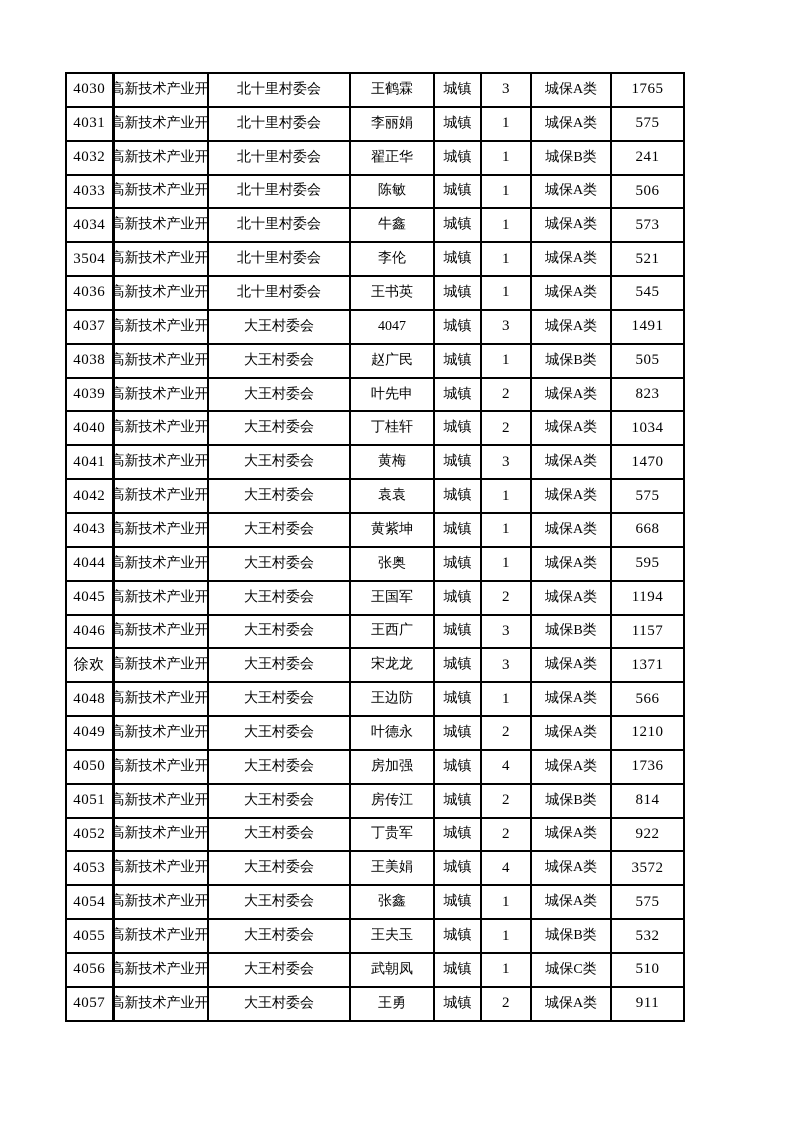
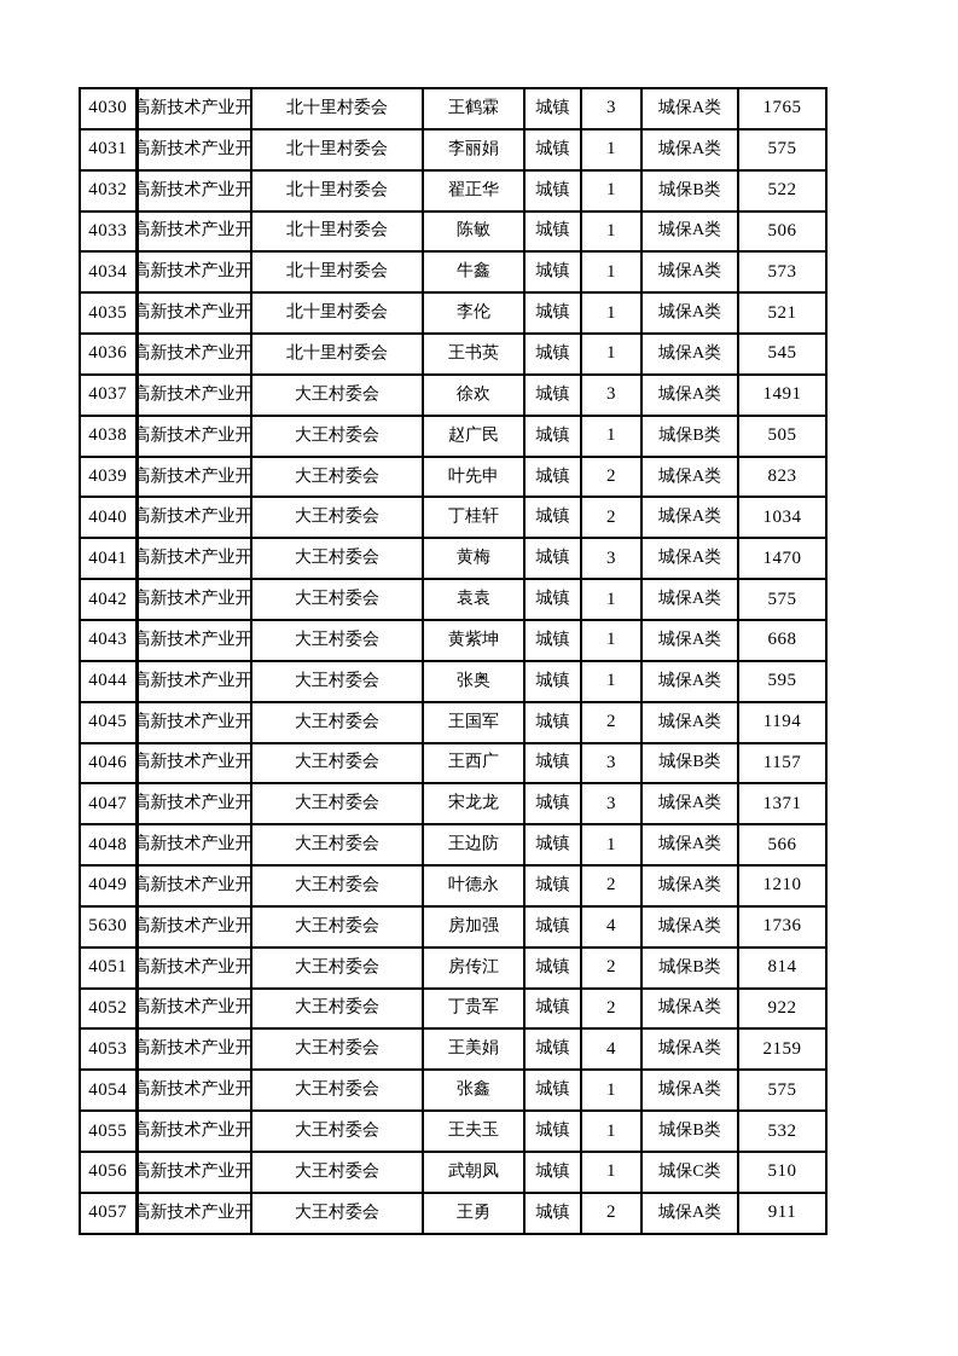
  4030	高新技术产业开	北十里村委会	王鹤霖	城镇	3	城保A类	1765
  4031	高新技术产业开	北十里村委会	李丽娟	城镇	1	城保A类	575
- 4032	高新技术产业开	北十里村委会	翟正华	城镇	1	城保B类	241
+ 4032	高新技术产业开	北十里村委会	翟正华	城镇	1	城保B类	522
  4033	高新技术产业开	北十里村委会	陈敏	城镇	1	城保A类	506
  4034	高新技术产业开	北十里村委会	牛鑫	城镇	1	城保A类	573
- 3504	高新技术产业开	北十里村委会	李伦	城镇	1	城保A类	521
+ 4035	高新技术产业开	北十里村委会	李伦	城镇	1	城保A类	521
  4036	高新技术产业开	北十里村委会	王书英	城镇	1	城保A类	545
- 4037	高新技术产业开	大王村委会	4047	城镇	3	城保A类	1491
+ 4037	高新技术产业开	大王村委会	徐欢	城镇	3	城保A类	1491
  4038	高新技术产业开	大王村委会	赵广民	城镇	1	城保B类	505
  4039	高新技术产业开	大王村委会	叶先申	城镇	2	城保A类	823
  4040	高新技术产业开	大王村委会	丁桂轩	城镇	2	城保A类	1034
  4041	高新技术产业开	大王村委会	黄梅	城镇	3	城保A类	1470
  4042	高新技术产业开	大王村委会	袁袁	城镇	1	城保A类	575
  4043	高新技术产业开	大王村委会	黄紫坤	城镇	1	城保A类	668
  4044	高新技术产业开	大王村委会	张奥	城镇	1	城保A类	595
  4045	高新技术产业开	大王村委会	王国军	城镇	2	城保A类	1194
  4046	高新技术产业开	大王村委会	王西广	城镇	3	城保B类	1157
- 徐欢	高新技术产业开	大王村委会	宋龙龙	城镇	3	城保A类	1371
+ 4047	高新技术产业开	大王村委会	宋龙龙	城镇	3	城保A类	1371
  4048	高新技术产业开	大王村委会	王边防	城镇	1	城保A类	566
  4049	高新技术产业开	大王村委会	叶德永	城镇	2	城保A类	1210
- 4050	高新技术产业开	大王村委会	房加强	城镇	4	城保A类	1736
+ 5630	高新技术产业开	大王村委会	房加强	城镇	4	城保A类	1736
  4051	高新技术产业开	大王村委会	房传江	城镇	2	城保B类	814
  4052	高新技术产业开	大王村委会	丁贵军	城镇	2	城保A类	922
- 4053	高新技术产业开	大王村委会	王美娟	城镇	4	城保A类	3572
+ 4053	高新技术产业开	大王村委会	王美娟	城镇	4	城保A类	2159
  4054	高新技术产业开	大王村委会	张鑫	城镇	1	城保A类	575
  4055	高新技术产业开	大王村委会	王夫玉	城镇	1	城保B类	532
  4056	高新技术产业开	大王村委会	武朝凤	城镇	1	城保C类	510
  4057	高新技术产业开	大王村委会	王勇	城镇	2	城保A类	911
